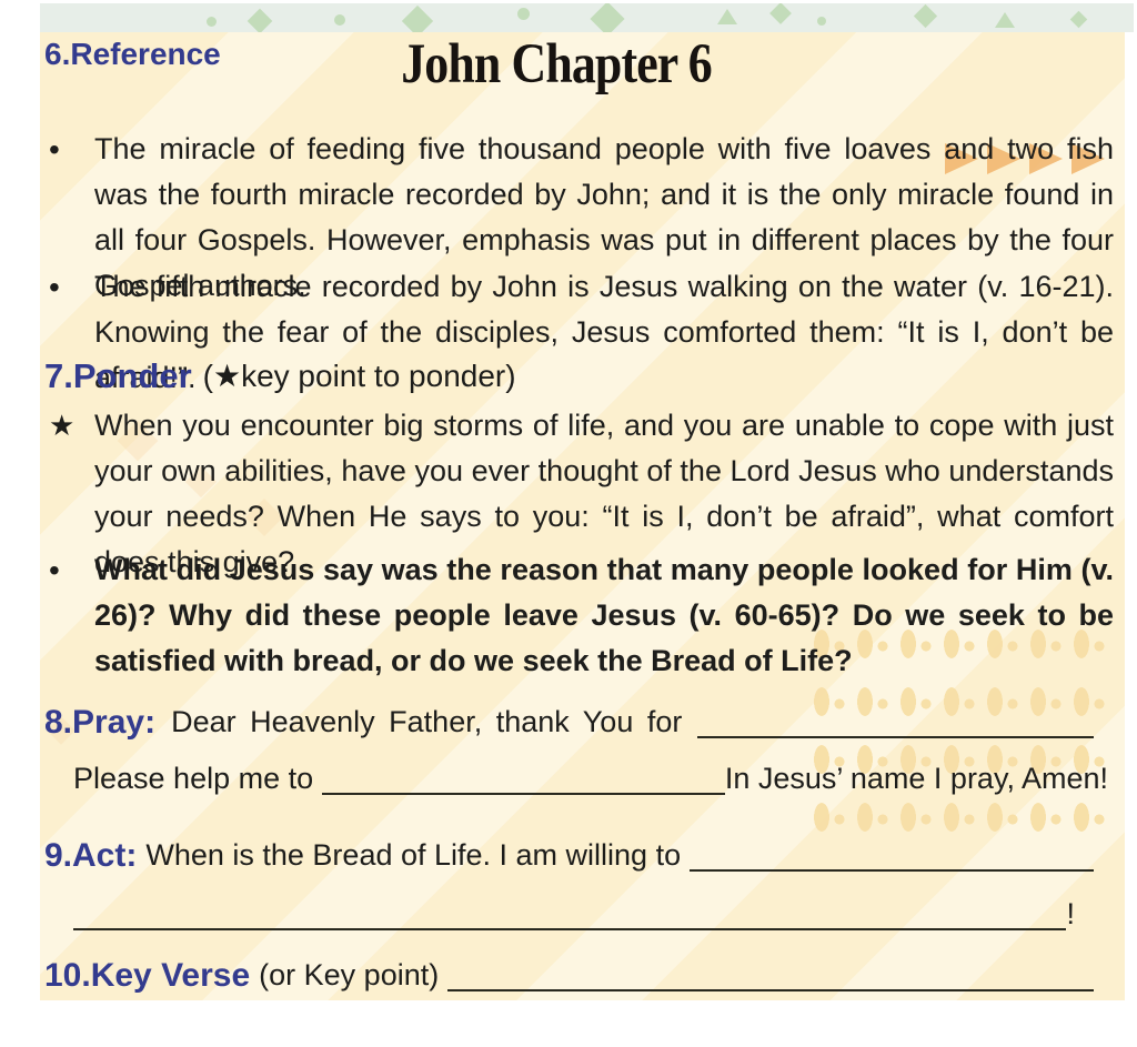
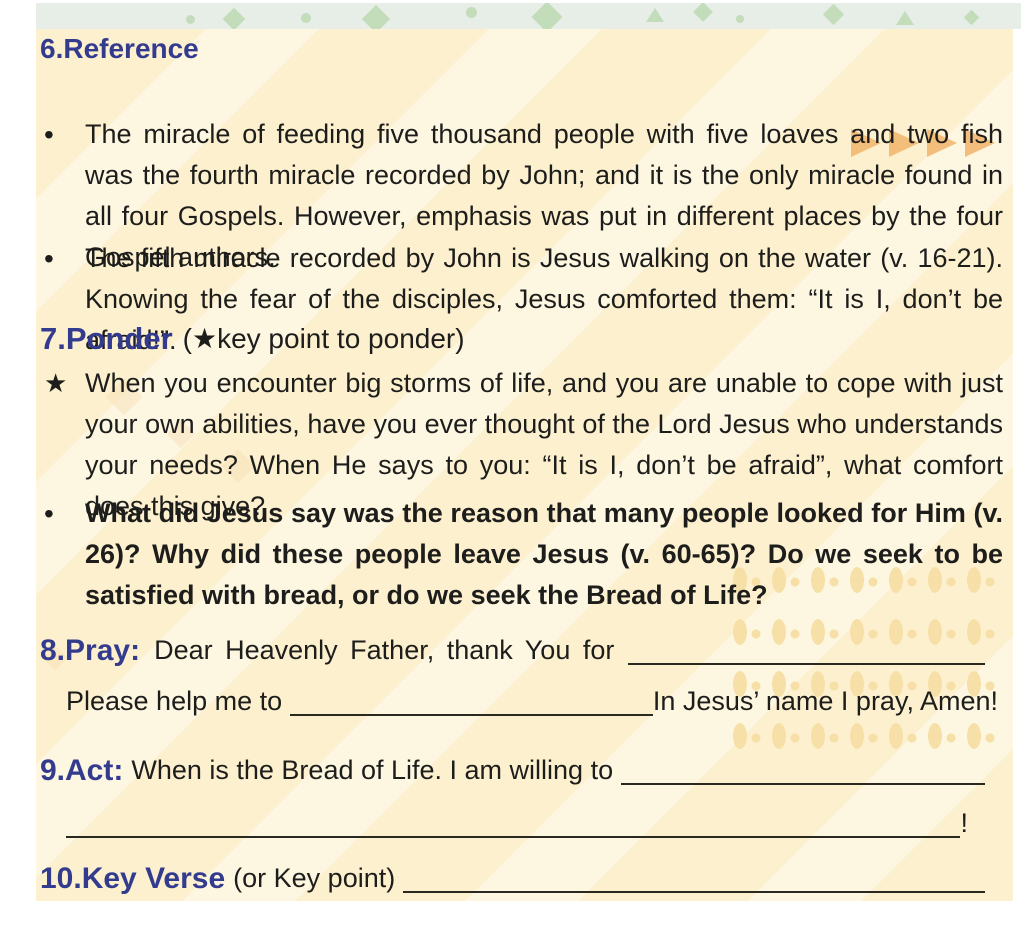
  6.Reference
- John Chapter 6
  •
  The miracle of feeding five thousand people with five loaves and two fish was the fourth miracle recorded by John; and it is the only miracle found in all four Gospels. However, emphasis was put in different places by the four Gospel authors.
  •
  The fifth miracle recorded by John is Jesus walking on the water (v. 16-21). Knowing the fear of the disciples, Jesus comforted them: “It is I, don’t be afraid!”.
  7.Ponder
  (★key point to ponder)
  ★
  When you encounter big storms of life, and you are unable to cope with just your own abilities, have you ever thought of the Lord Jesus who understands your needs? When He says to you: “It is I, don’t be afraid”, what comfort does this give?
  •
  What did Jesus say was the reason that many people looked for Him (v. 26)? Why did these people leave Jesus (v. 60-65)? Do we seek to be satisfied with bread, or do we seek the Bread of Life?
  8.Pray:
  Dear Heavenly Father, thank You for
  Please help me to
  In Jesus’ name I pray, Amen!
  9.Act:
  When is the Bread of Life. I am willing to
  !
  10.Key Verse
  (or Key point)
